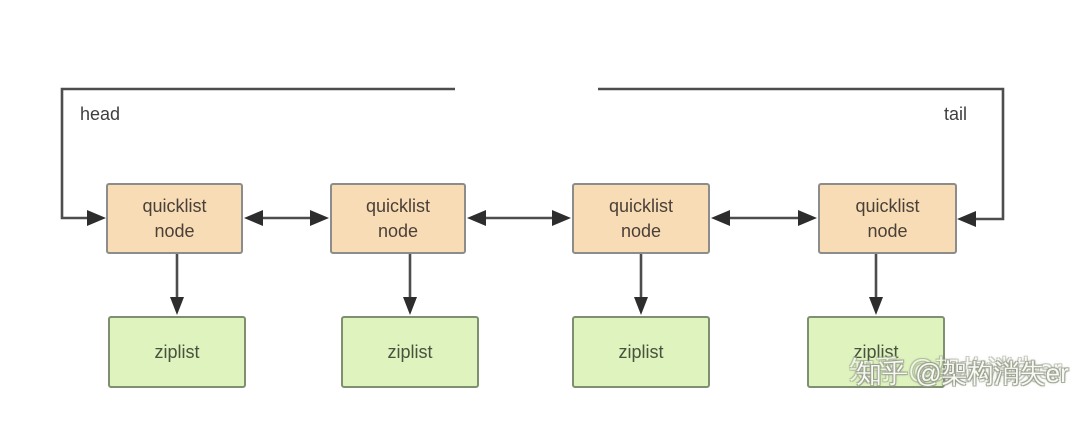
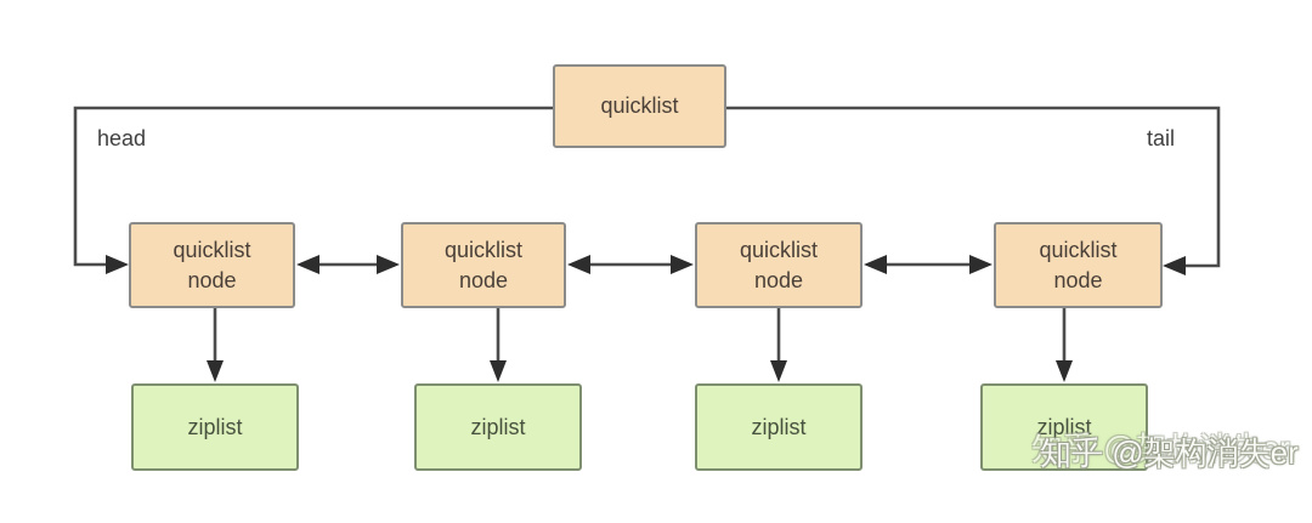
  head
  tail
+ quicklist
  quicklist node
  quicklist node
  quicklist node
  quicklist node
  ziplist
  ziplist
  ziplist
  ziplist
  知乎 @架构消失er
  知乎 @架构消失er
